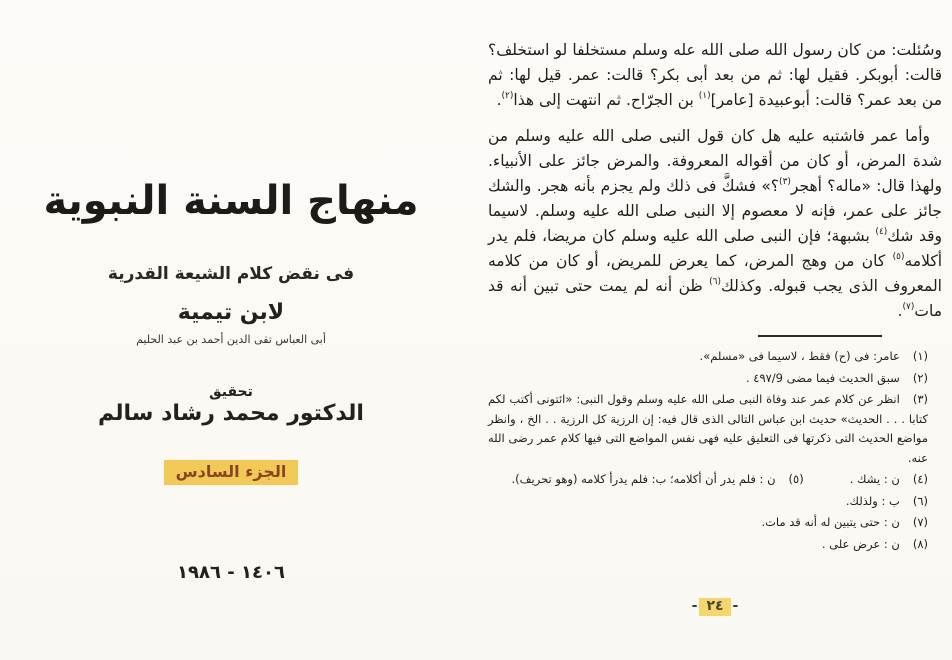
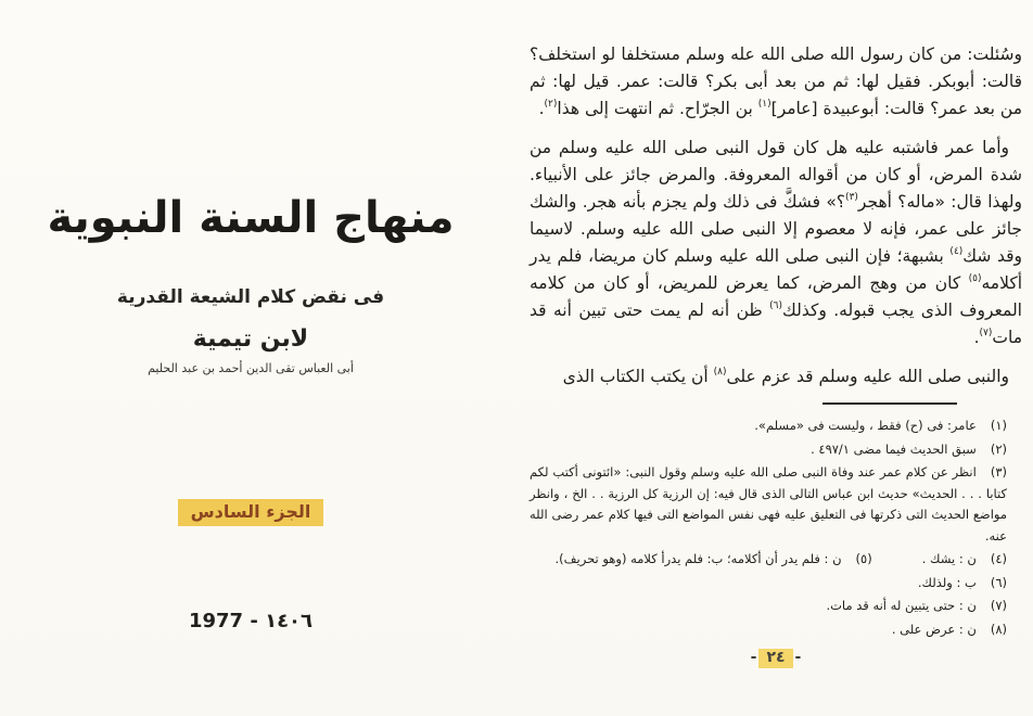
  منهاج السنة النبوية
  فى نقض كلام الشيعة القدرية
  لابن تيمية
  أبى العباس تقى الدين أحمد بن عبد الحليم
- تحقيق
- الدكتور محمد رشاد سالم
  الجزء السادس
- ١٤٠٦ - ١٩٨٦
+ ١٤٠٦ - 1977
  وسُئلت: من كان رسول الله صلى الله عله وسلم مستخلفا لو استخلف؟ قالت: أبوبكر. فقيل لها: ثم من بعد أبى بكر؟ قالت: عمر. قيل لها: ثم من بعد عمر؟ قالت: أبوعبيدة [عامر](١) بن الجرّاح. ثم انتهت إلى هذا(٢).
  وأما عمر فاشتبه عليه هل كان قول النبى صلى الله عليه وسلم من شدة المرض، أو كان من أقواله المعروفة. والمرض جائز على الأنبياء. ولهذا قال: «ماله؟ أهجر(٣)؟» فشكَّ فى ذلك ولم يجزم بأنه هجر. والشك جائز على عمر، فإنه لا معصوم إلا النبى صلى الله عليه وسلم. لاسيما وقد شك(٤) بشبهة؛ فإن النبى صلى الله عليه وسلم كان مريضا، فلم يدر أكلامه(٥) كان من وهج المرض، كما يعرض للمريض، أو كان من كلامه المعروف الذى يجب قبوله. وكذلك(٦) ظن أنه لم يمت حتى تبين أنه قد مات(٧).
+ والنبى صلى الله عليه وسلم قد عزم على(٨) أن يكتب الكتاب الذى
- (١)عامر: فى (ح) فقط ، لاسيما فى «مسلم».
+ (١)عامر: فى (ح) فقط ، وليست فى «مسلم».
- (٢)سبق الحديث فيما مضى ٤٩٧/9 .
+ (٢)سبق الحديث فيما مضى ٤٩٧/١ .
  (٣)انظر عن كلام عمر عند وفاة النبى صلى الله عليه وسلم وقول النبى: «ائتونى أكتب لكم كتابا . . . الحديث» حديث ابن عباس التالى الذى قال فيه: إن الرزية كل الرزية . . الخ ، وانظر مواضع الحديث التى ذكرتها فى التعليق عليه فهى نفس المواضع التى فيها كلام عمر رضى الله عنه.
  (٤)ن : يشك .
  (٥)ن : فلم يدر أن أكلامه؛ ب: فلم يدرأ كلامه (وهو تحريف).
  (٦)ب : ولذلك.
  (٧)ن : حتى يتبين له أنه قد مات.
  (٨)ن : عرض على .
  -٢٤-
